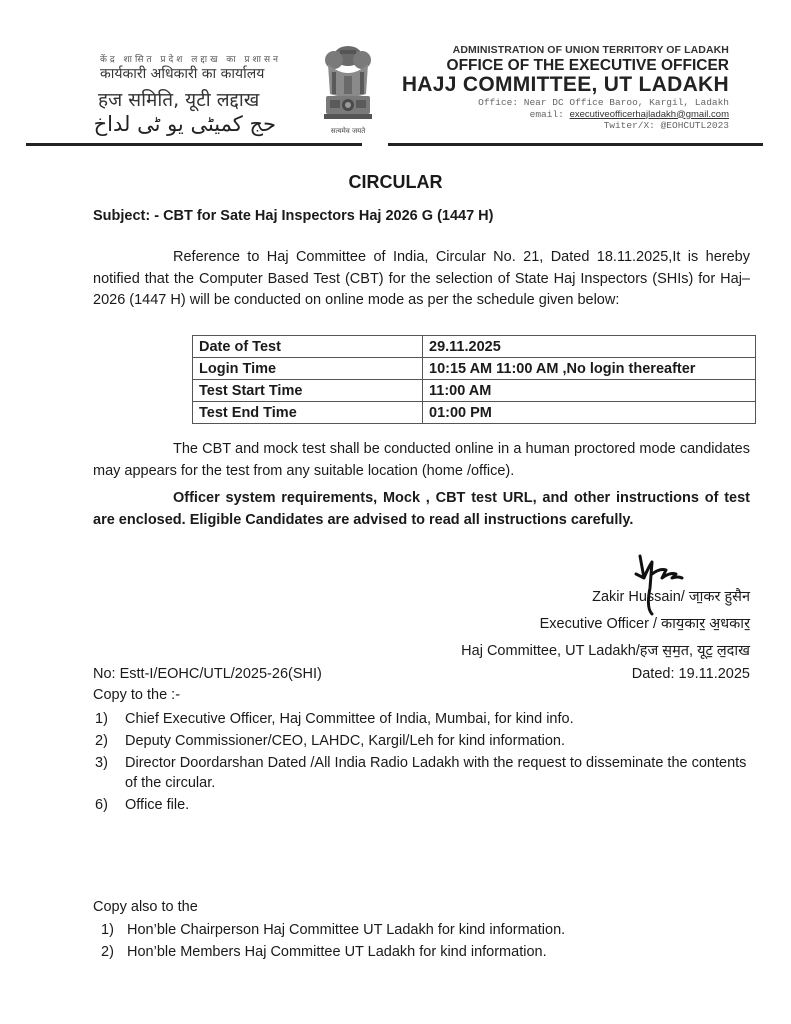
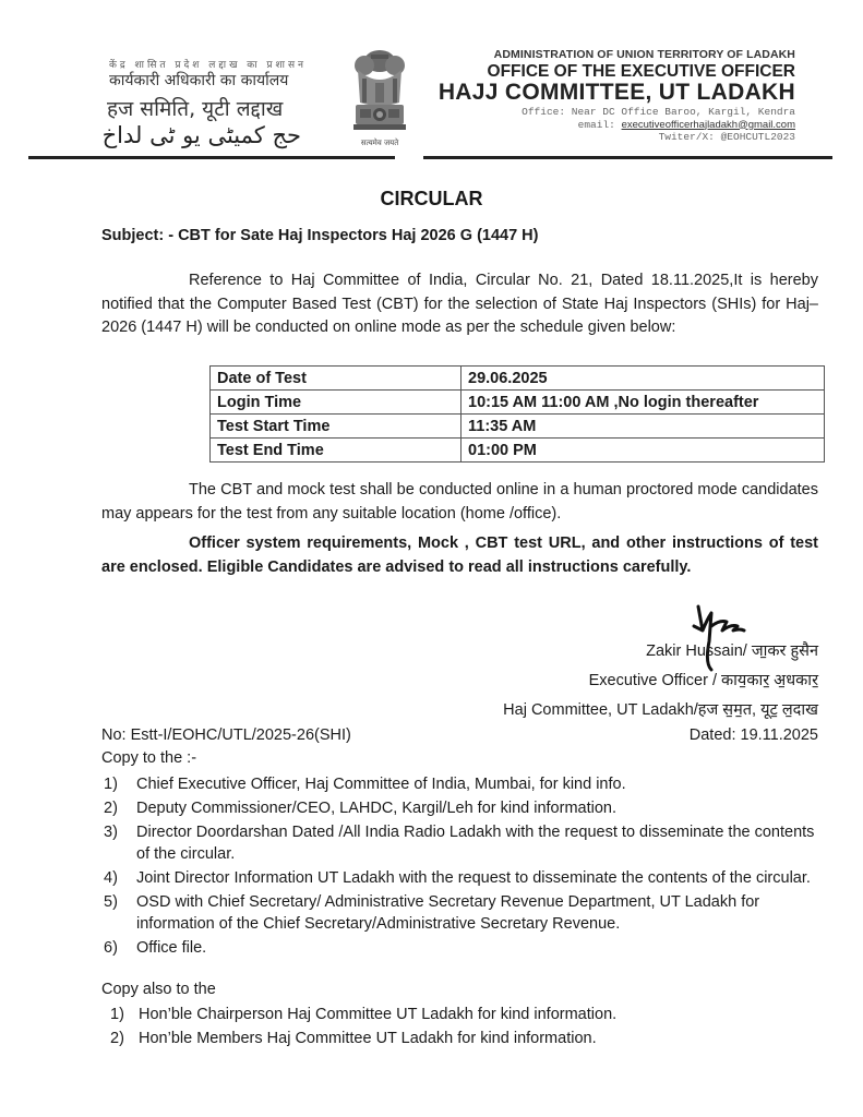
  केंद्र शासित प्रदेश लद्दाख का प्रशासन
  कार्यकारी अधिकारी का कार्यालय
  हज समिति, यूटी लद्दाख
  حج کمیٹی یو ٹی لداخ
  सत्यमेव जयते
  ADMINISTRATION OF UNION TERRITORY OF LADAKH
  OFFICE OF THE EXECUTIVE OFFICER
  HAJJ COMMITTEE, UT LADAKH
- Office: Near DC Office Baroo, Kargil, Ladakh
+ Office: Near DC Office Baroo, Kargil, Kendra
  email: executiveofficerhajladakh@gmail.com
  Twiter/X: @EOHCUTL2023
  CIRCULAR
  Subject: - CBT for Sate Haj Inspectors Haj 2026 G (1447 H)
  Reference to Haj Committee of India, Circular No. 21, Dated 18.11.2025,It is hereby notified that the Computer Based Test (CBT) for the selection of State Haj Inspectors (SHIs) for Haj–2026 (1447 H) will be conducted on online mode as per the schedule given below:
- Date of Test	29.11.2025
+ Date of Test	29.06.2025
  Login Time	10:15 AM 11:00 AM ,No login thereafter
- Test Start Time	11:00 AM
+ Test Start Time	11:35 AM
  Test End Time	01:00 PM
  The CBT and mock test shall be conducted online in a human proctored mode candidates may appears for the test from any suitable location (home /office).
  Officer system requirements, Mock , CBT test URL, and other instructions of test are enclosed. Eligible Candidates are advised to read all instructions carefully.
  Zakir Hussain/ जा॒कर हुसैन
  Executive Officer / काय॒कार॒ अ॒धकार॒
  Haj Committee, UT Ladakh/हज स॒म॒त, यूट॒ ल॒दाख
  No: Estt-I/EOHC/UTL/2025-26(SHI)
  Dated: 19.11.2025
  Copy to the :-
  1)
  Chief Executive Officer, Haj Committee of India, Mumbai, for kind info.
  2)
  Deputy Commissioner/CEO, LAHDC, Kargil/Leh for kind information.
  3)
  Director Doordarshan Dated /All India Radio Ladakh with the request to disseminate the contents of the circular.
+ 4)
+ Joint Director Information UT Ladakh with the request to disseminate the contents of the circular.
+ 5)
+ OSD with Chief Secretary/ Administrative Secretary Revenue Department, UT Ladakh for information of the Chief Secretary/Administrative Secretary Revenue.
  6)
  Office file.
  Copy also to the
  1)
  Hon’ble Chairperson Haj Committee UT Ladakh for kind information.
  2)
  Hon’ble Members Haj Committee UT Ladakh for kind information.
